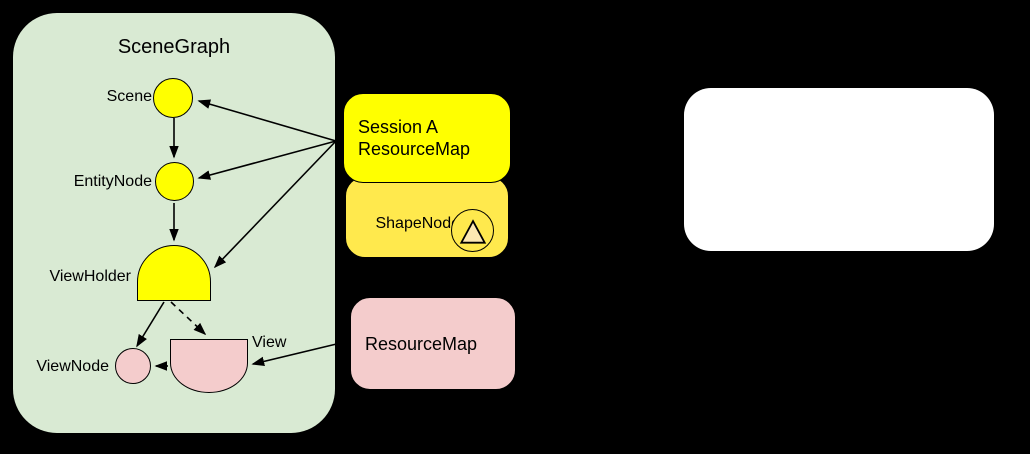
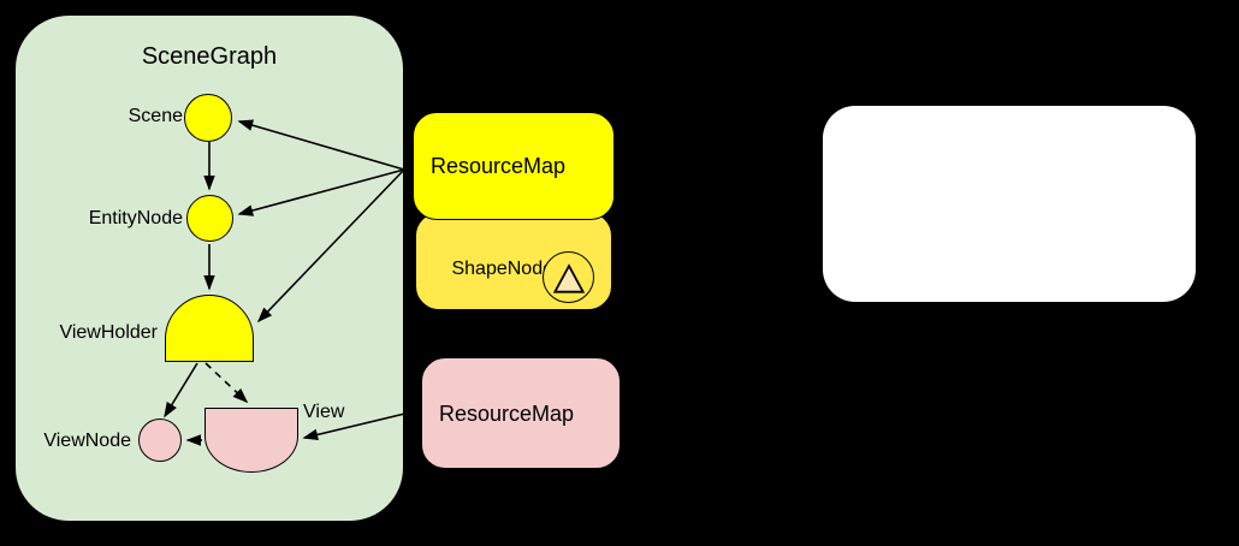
  SceneGraph
  Scene
  EntityNode
  ViewHolder
  ViewNode
  View
- Session A
  ResourceMap
  ShapeNod
  ResourceMap
